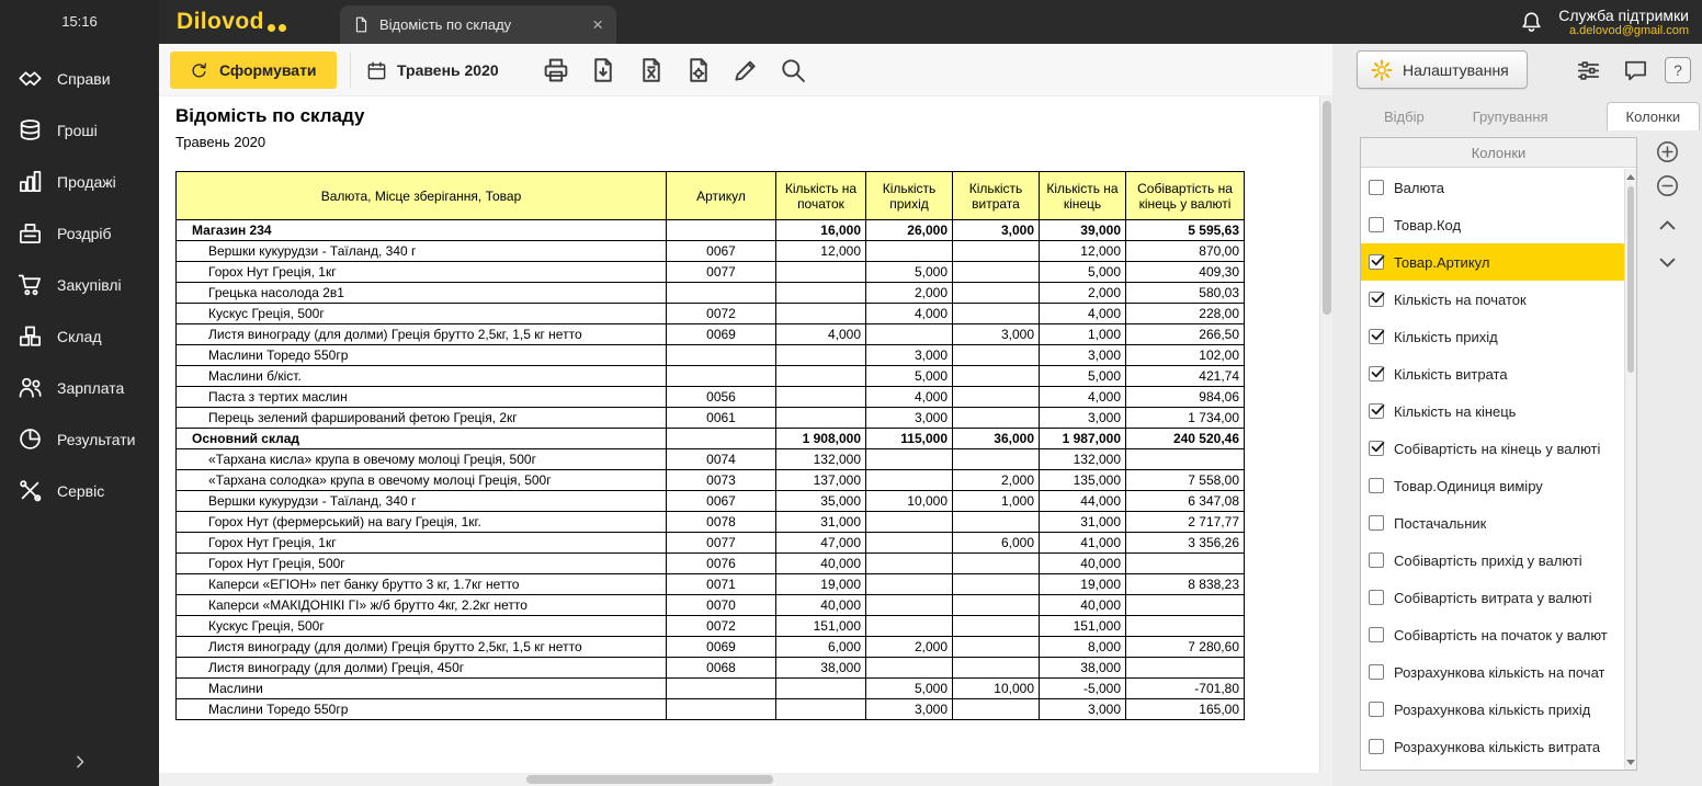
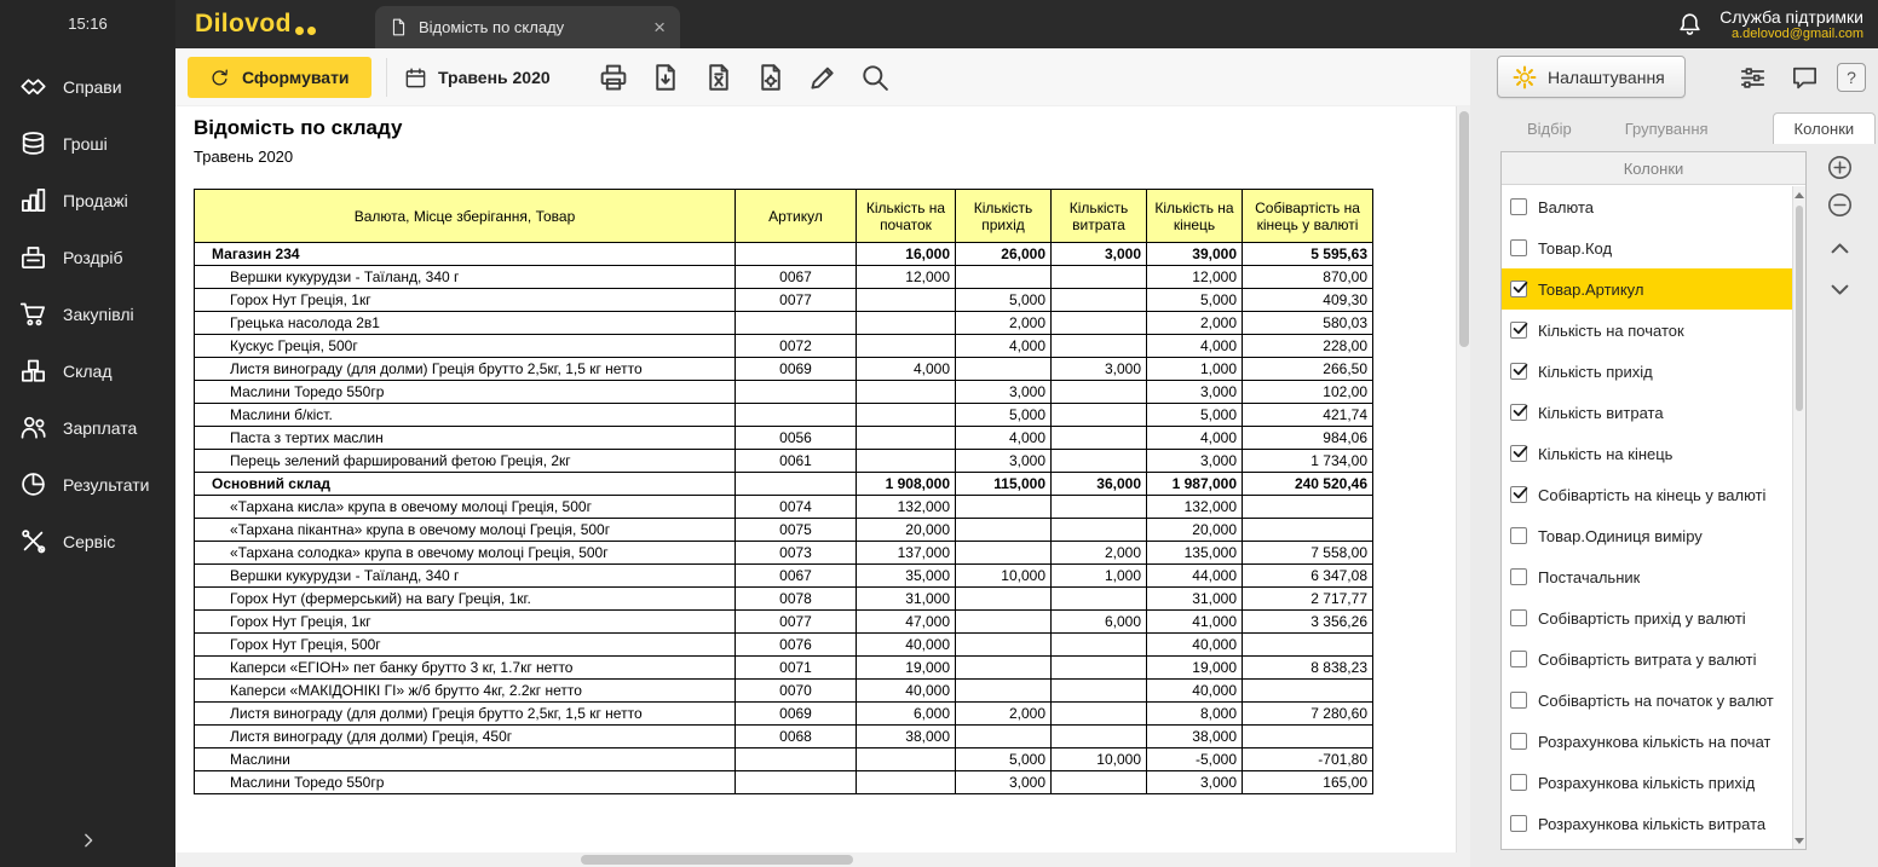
  15:16
  Справи
  Гроші
  Продажі
  Роздріб
  Закупівлі
  Склад
  Зарплата
  Результати
  Сервіс
  Dilovod
  Відомість по складу
  ×
  Служба підтримки
  a.delovod@gmail.com
  Сформувати
  Травень 2020
  Налаштування
  ?
  Відомість по складу
  Травень 2020
  Валюта, Місце зберігання, Товар	Артикул	Кількість на початок	Кількість прихід	Кількість витрата	Кількість на кінець	Собівартість на кінець у валюті
  Магазин 234		16,000	26,000	3,000	39,000	5 595,63
  Вершки кукурудзи - Таїланд, 340 г	0067	12,000			12,000	870,00
  Горох Нут Греція, 1кг	0077		5,000		5,000	409,30
  Грецька насолода 2в1			2,000		2,000	580,03
  Кускус Греція, 500г	0072		4,000		4,000	228,00
  Листя винограду (для долми) Греція брутто 2,5кг, 1,5 кг нетто	0069	4,000		3,000	1,000	266,50
  Маслини Торедо 550гр			3,000		3,000	102,00
  Маслини б/кіст.			5,000		5,000	421,74
  Паста з тертих маслин	0056		4,000		4,000	984,06
  Перець зелений фарширований фетою Греція, 2кг	0061		3,000		3,000	1 734,00
  Основний склад		1 908,000	115,000	36,000	1 987,000	240 520,46
  «Тархана кисла» крупа в овечому молоці Греція, 500г	0074	132,000			132,000
+ «Тархана пікантна» крупа в овечому молоці Греція, 500г	0075	20,000			20,000
  «Тархана солодка» крупа в овечому молоці Греція, 500г	0073	137,000		2,000	135,000	7 558,00
  Вершки кукурудзи - Таїланд, 340 г	0067	35,000	10,000	1,000	44,000	6 347,08
  Горох Нут (фермерський) на вагу Греція, 1кг.	0078	31,000			31,000	2 717,77
  Горох Нут Греція, 1кг	0077	47,000		6,000	41,000	3 356,26
  Горох Нут Греція, 500г	0076	40,000			40,000
  Каперси «ЕГІОН» пет банку брутто 3 кг, 1.7кг нетто	0071	19,000			19,000	8 838,23
  Каперси «МАКІДОНІКІ ГІ» ж/б брутто 4кг, 2.2кг нетто	0070	40,000			40,000
- Кускус Греція, 500г	0072	151,000			151,000
  Листя винограду (для долми) Греція брутто 2,5кг, 1,5 кг нетто	0069	6,000	2,000		8,000	7 280,60
  Листя винограду (для долми) Греція, 450г	0068	38,000			38,000
  Маслини			5,000	10,000	-5,000	-701,80
  Маслини Торедо 550гр			3,000		3,000	165,00
  Відбір
  Групування
  Колонки
  Колонки
  Валюта
  Товар.Код
  Товар.Артикул
  Кількість на початок
  Кількість прихід
  Кількість витрата
  Кількість на кінець
  Собівартість на кінець у валюті
  Товар.Одиниця виміру
  Постачальник
  Собівартість прихід у валюті
  Собівартість витрата у валюті
  Собівартість на початок у валют
  Розрахункова кількість на почат
  Розрахункова кількість прихід
  Розрахункова кількість витрата
